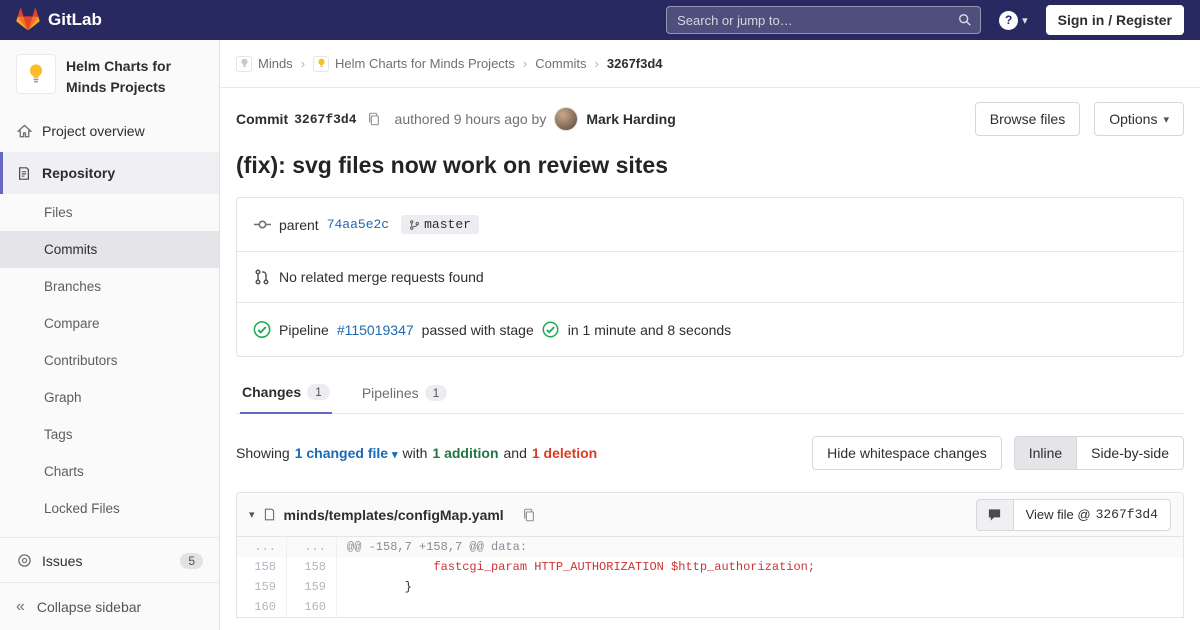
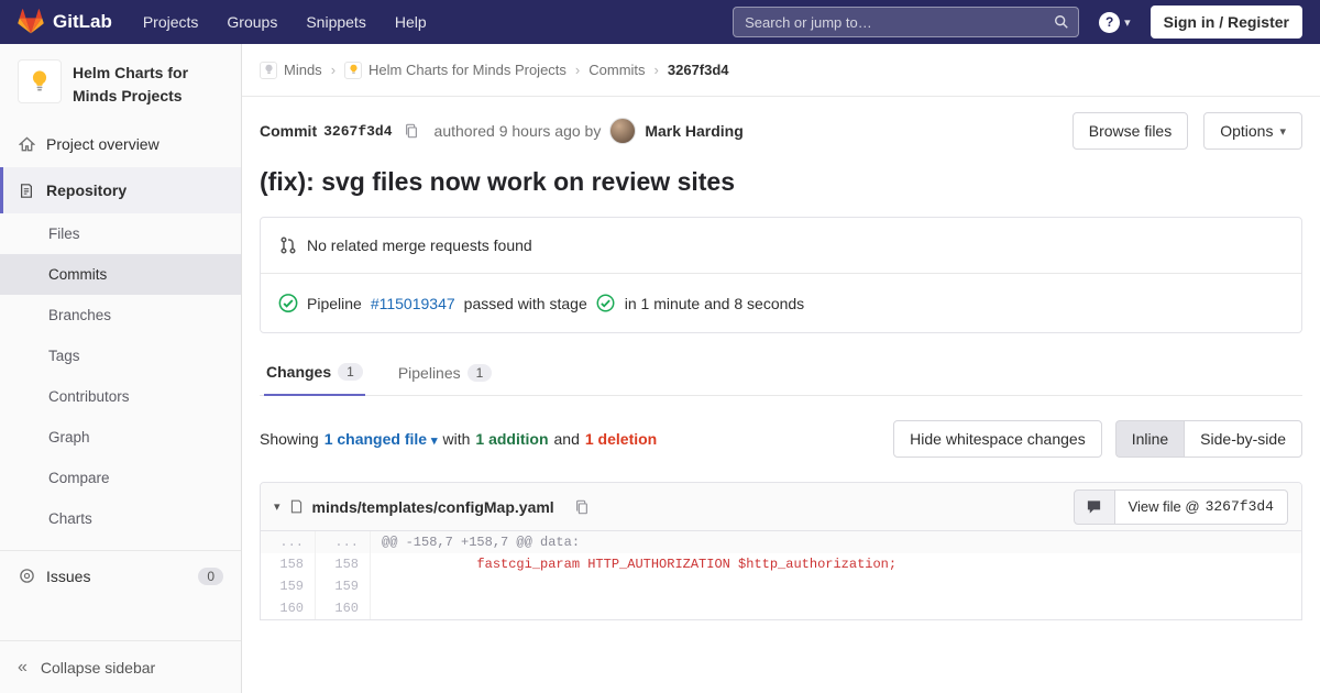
  GitLab
+ Projects
+ Groups
+ Snippets
+ Help
  Search or jump to…
  ?
  ▾
  Sign in / Register
  Helm Charts for Minds Projects
  Project overview
  Repository
  Files
  Commits
  Branches
- Compare
+ Tags
  Contributors
  Graph
- Tags
+ Compare
  Charts
- Locked Files
  Issues
- 5
+ 0
  «
  Collapse sidebar
  Minds
  ›
  Helm Charts for Minds Projects
  ›
  Commits
  ›
  3267f3d4
  Commit
  3267f3d4
  authored 9 hours ago by
  Mark Harding
  Browse files
  Options
  ▾
  (fix): svg files now work on review sites
- parent
- 74aa5e2c
- master
  No related merge requests found
  Pipeline
  #115019347
  passed with stage
  in 1 minute and 8 seconds
  Changes
  1
  Pipelines
  1
  Showing
  1 changed file ▾
  with
  1 addition
  and
  1 deletion
  Hide whitespace changes
  Inline
  Side-by-side
  ▾
  minds/templates/configMap.yaml
  View file @
  3267f3d4
  ...
  ...
  @@ -158,7 +158,7 @@ data:
  158
  158
  fastcgi_param HTTP_AUTHORIZATION $http_authorization;
  159
  159
- }
  160
  160
